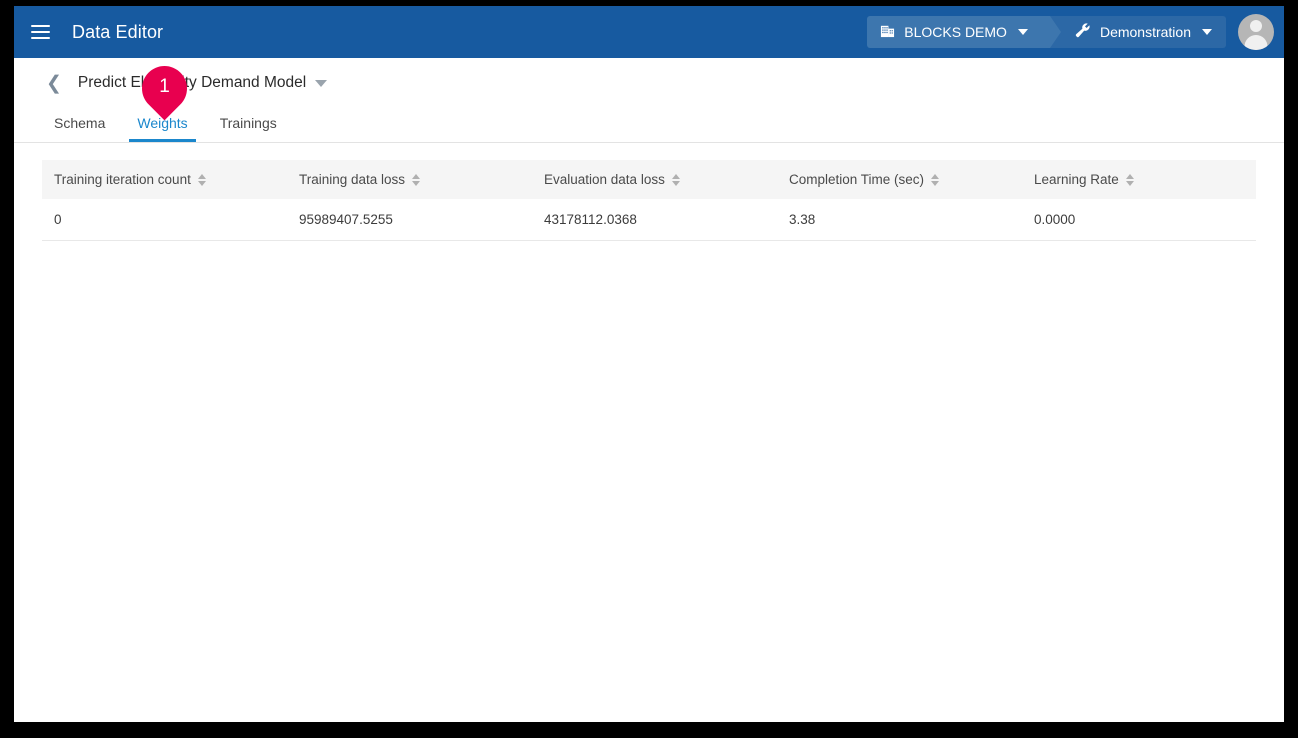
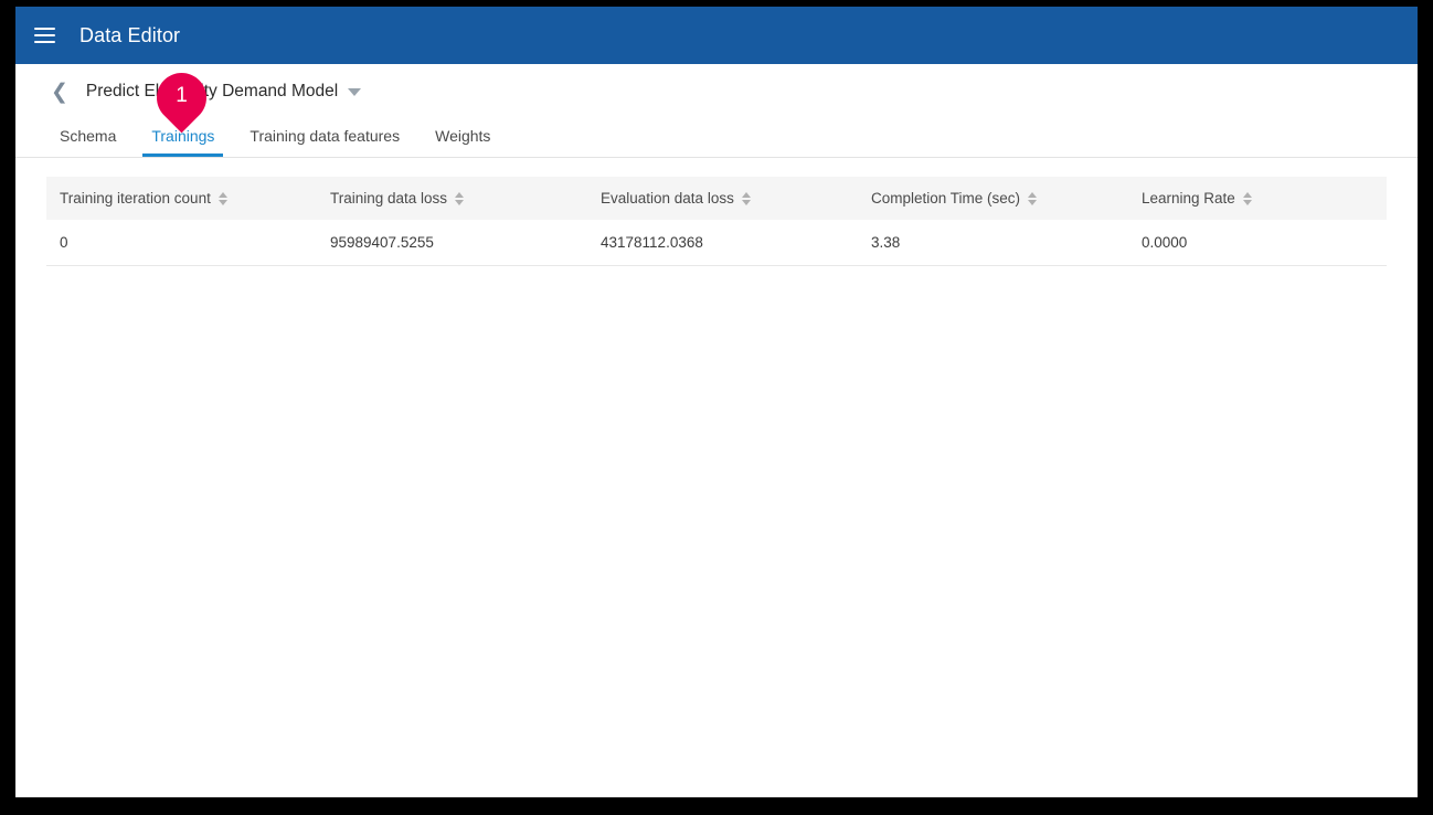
  Data Editor
- BLOCKS DEMO
- Demonstration
  ❮
  Predict Ety Demand Model
  Schema
- Weights
+ Trainings
+ Training data features
- Trainings
+ Weights
  Training iteration count	Training data loss	Evaluation data loss	Completion Time (sec)	Learning Rate
  0	95989407.5255	43178112.0368	3.38	0.0000
  1
